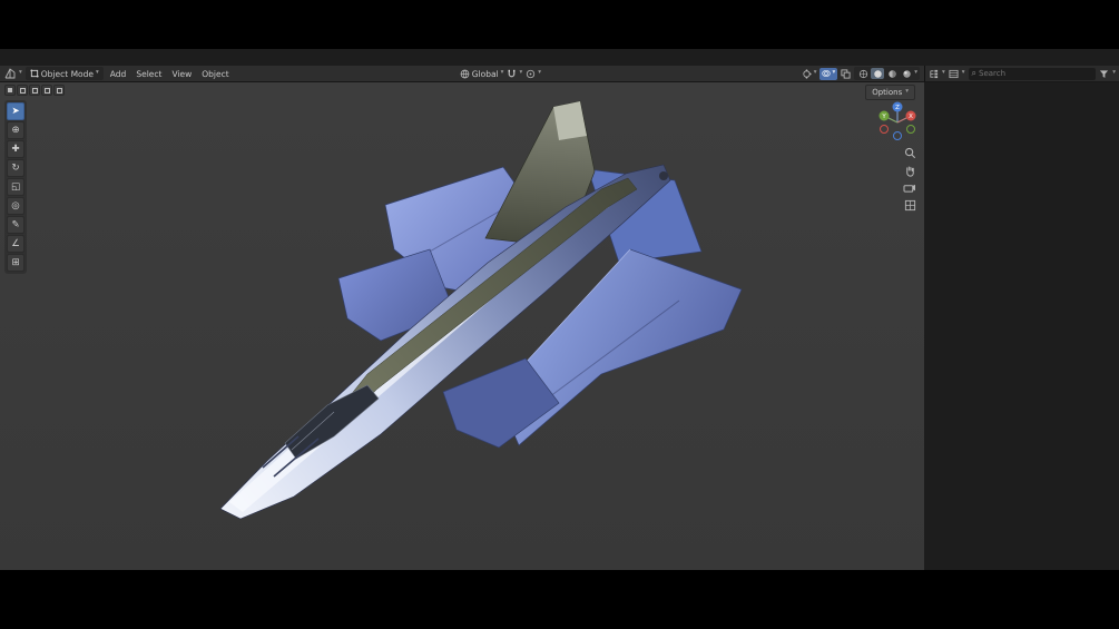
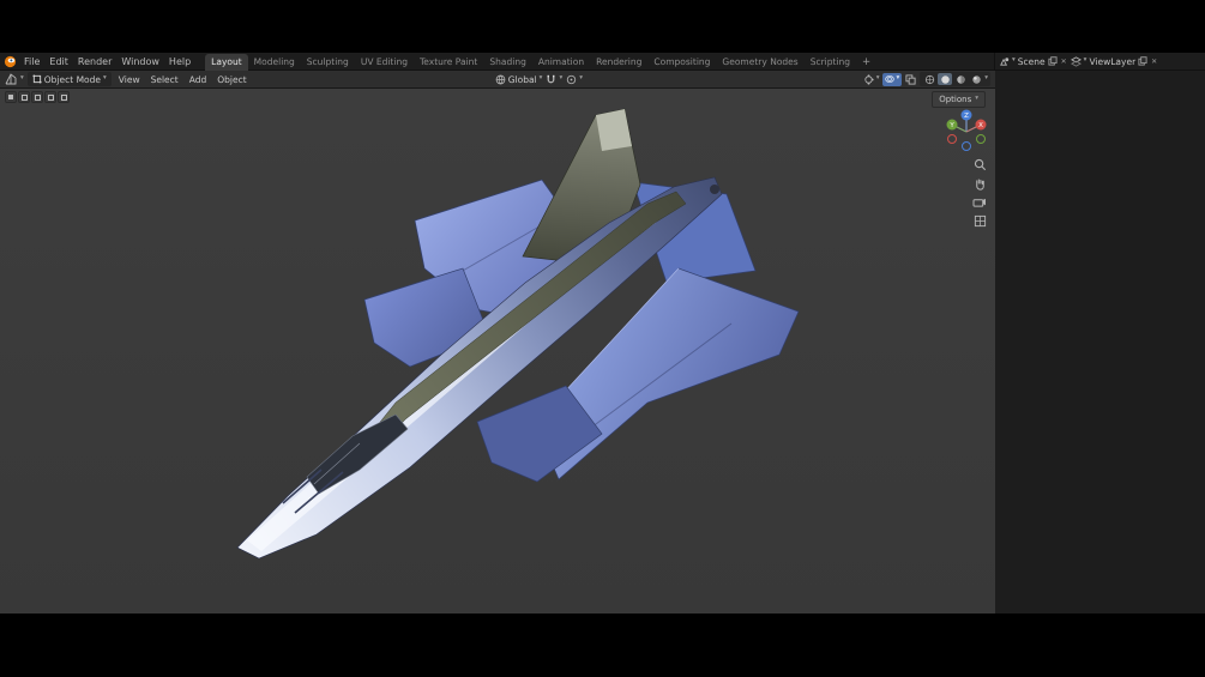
+ File
+ Edit
+ Render
+ Window
+ Help
+ Layout
+ Modeling
+ Sculpting
+ UV Editing
+ Texture Paint
+ Shading
+ Animation
+ Rendering
+ Compositing
+ Geometry Nodes
+ Scripting
+ +
+ Scene
+ ViewLayer
  Object Mode
- Add
+ View
  Select
- View
+ Add
  Object
  Global
- ⌕
- Search
  Options
- ➤
- ⊕
- ✚
- ↻
- ◱
- ◎
- ✎
- ∠
- ⊞
